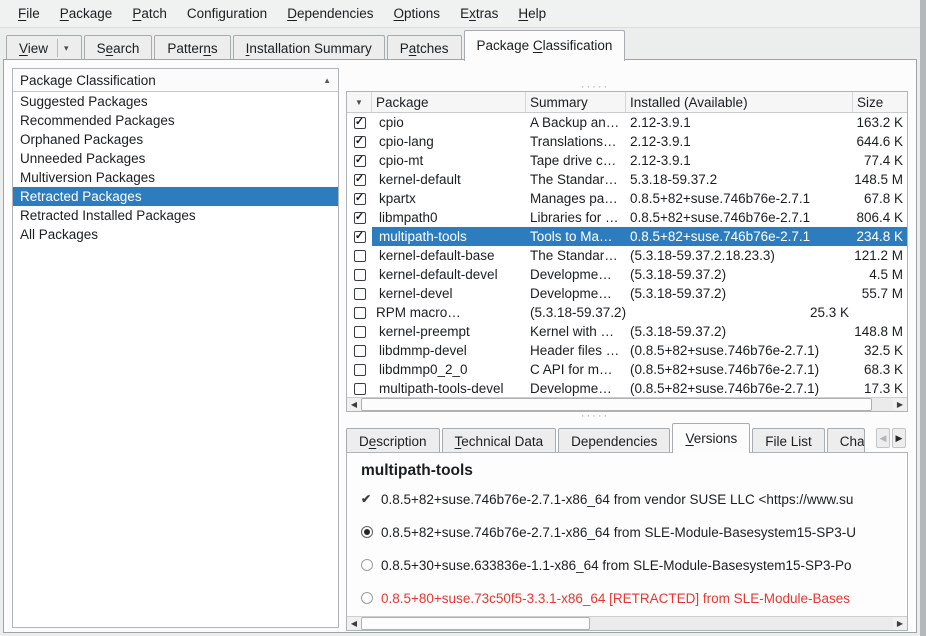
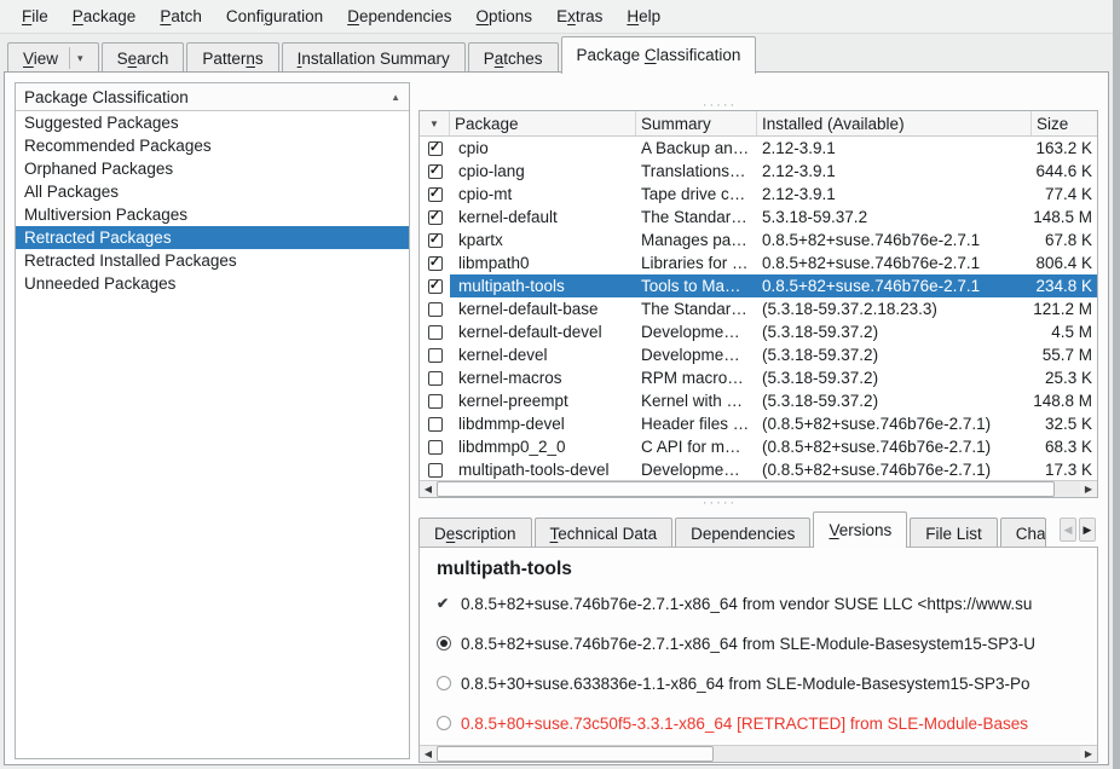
  File
  Package
  Patch
  Configuration
  Dependencies
  Options
  Extras
  Help
  View
  ▾
  Search
  Patterns
  Installation Summary
  Patches
  Package Classification
  Package Classification
  ▲
  Suggested Packages
  Recommended Packages
  Orphaned Packages
- Unneeded Packages
+ All Packages
  Multiversion Packages
  Retracted Packages
  Retracted Installed Packages
- All Packages
+ Unneeded Packages
  ·····
  ▼
  Package
  Summary
  Installed (Available)
  Size
  ✓
  cpio
  A Backup an…
  2.12-3.9.1
  163.2 K
  ✓
  cpio-lang
  Translations…
  2.12-3.9.1
  644.6 K
  ✓
  cpio-mt
  Tape drive c…
  2.12-3.9.1
  77.4 K
  ✓
  kernel-default
  The Standar…
  5.3.18-59.37.2
  148.5 M
  ✓
  kpartx
  Manages pa…
  0.8.5+82+suse.746b76e-2.7.1
  67.8 K
  ✓
  libmpath0
  Libraries for …
  0.8.5+82+suse.746b76e-2.7.1
  806.4 K
  ✓
  multipath-tools
  Tools to Ma…
  0.8.5+82+suse.746b76e-2.7.1
  234.8 K
  kernel-default-base
  The Standar…
  (5.3.18-59.37.2.18.23.3)
  121.2 M
  kernel-default-devel
  Developme…
  (5.3.18-59.37.2)
  4.5 M
  kernel-devel
  Developme…
  (5.3.18-59.37.2)
  55.7 M
+ kernel-macros
  RPM macro…
  (5.3.18-59.37.2)
  25.3 K
  kernel-preempt
  Kernel with …
  (5.3.18-59.37.2)
  148.8 M
  libdmmp-devel
  Header files …
  (0.8.5+82+suse.746b76e-2.7.1)
  32.5 K
  libdmmp0_2_0
  C API for m…
  (0.8.5+82+suse.746b76e-2.7.1)
  68.3 K
  multipath-tools-devel
  Developme…
  (0.8.5+82+suse.746b76e-2.7.1)
  17.3 K
  ◀
  ▶
  ·····
  Description
  Technical Data
  Dependencies
  Versions
  File List
  Cha
  ◀
  ▶
  multipath-tools
  ✔
  0.8.5+82+suse.746b76e-2.7.1-x86_64 from vendor SUSE LLC <https://www.su
  0.8.5+82+suse.746b76e-2.7.1-x86_64 from SLE-Module-Basesystem15-SP3-U
  0.8.5+30+suse.633836e-1.1-x86_64 from SLE-Module-Basesystem15-SP3-Po
  0.8.5+80+suse.73c50f5-3.3.1-x86_64 [RETRACTED] from SLE-Module-Bases
  ◀
  ▶
